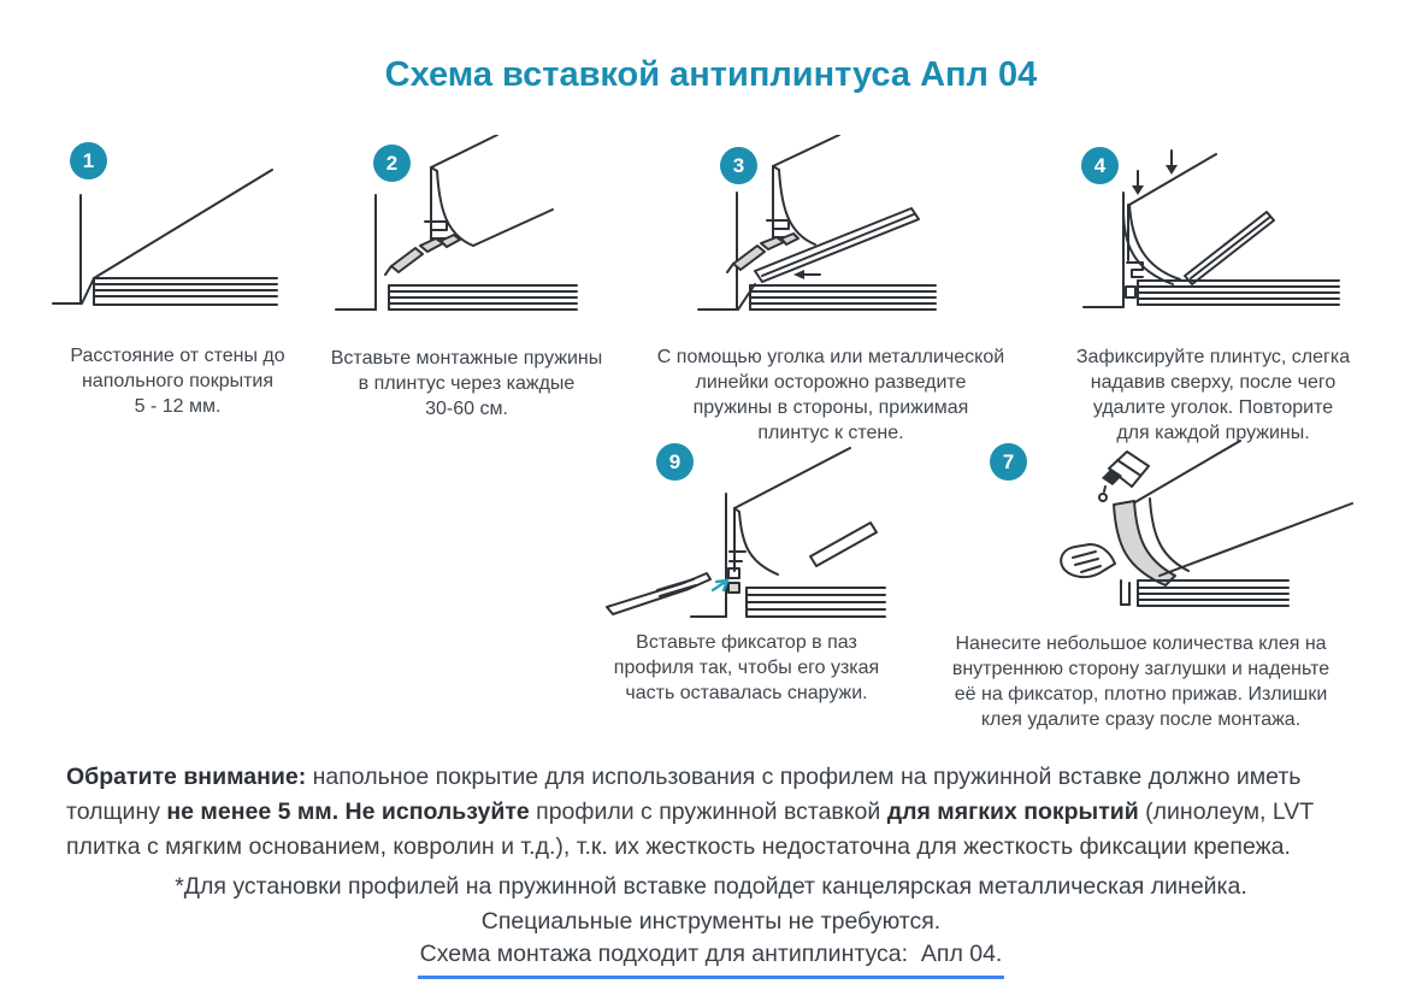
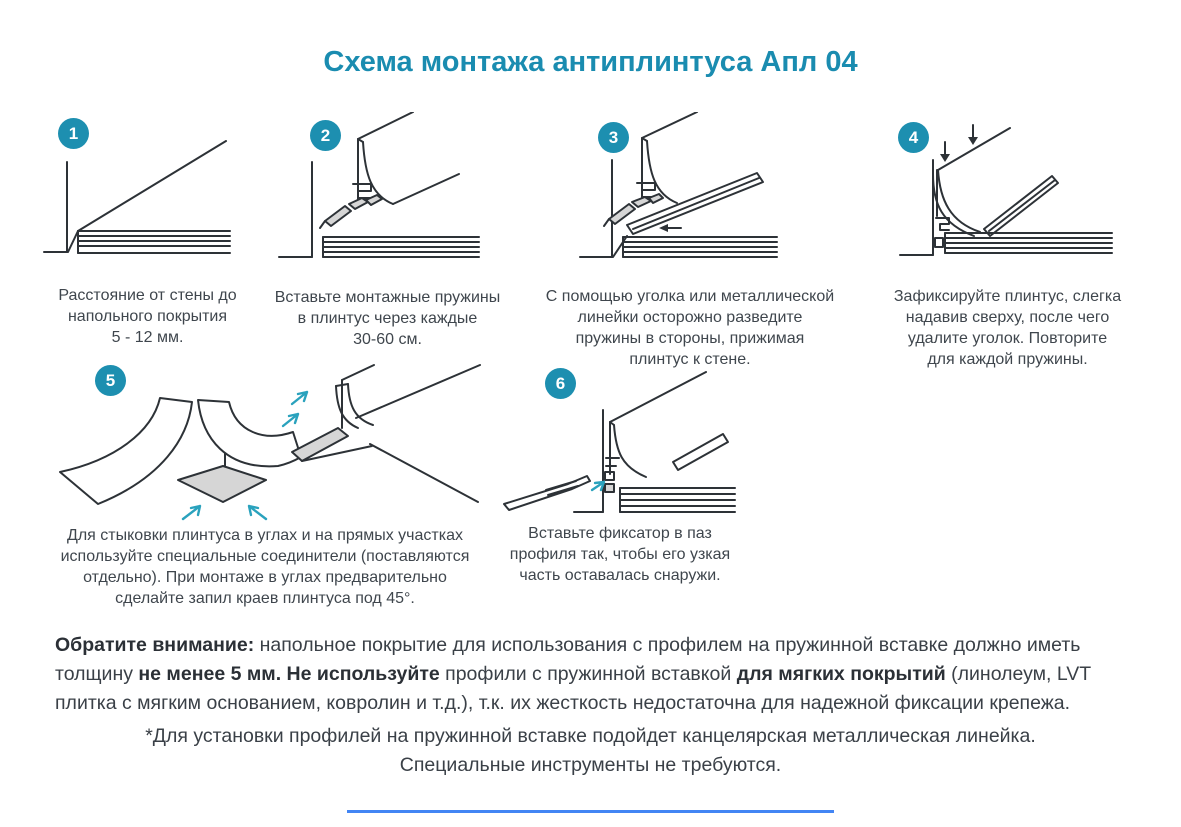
- Схема вставкой антиплинтуса Апл 04
+ Схема монтажа антиплинтуса Апл 04
  1
  Расстояние от стены до
  напольного покрытия
  5 - 12 мм.
  2
  Вставьте монтажные пружины
  в плинтус через каждые
  30-60 см.
  3
  С помощью уголка или металлической
  линейки осторожно разведите
  пружины в стороны, прижимая
  плинтус к стене.
  4
  Зафиксируйте плинтус, слегка
  надавив сверху, после чего
  удалите уголок. Повторите
  для каждой пружины.
+ 5
+ Для стыковки плинтуса в углах и на прямых участках
+ используйте специальные соединители (поставляются
+ отдельно). При монтаже в углах предварительно
+ сделайте запил краев плинтуса под 45°.
- 9
+ 6
  Вставьте фиксатор в паз
  профиля так, чтобы его узкая
  часть оставалась снаружи.
- 7
- Нанесите небольшое количества клея на
- внутреннюю сторону заглушки и наденьте
- её на фиксатор, плотно прижав. Излишки
- клея удалите сразу после монтажа.
- Обратите внимание: напольное покрытие для использования с профилем на пружинной вставке должно иметь толщину не менее 5 мм. Не используйте профили с пружинной вставкой для мягких покрытий (линолеум, LVT плитка с мягким основанием, ковролин и т.д.), т.к. их жесткость недостаточна для жесткость фиксации крепежа.
+ Обратите внимание: напольное покрытие для использования с профилем на пружинной вставке должно иметь толщину не менее 5 мм. Не используйте профили с пружинной вставкой для мягких покрытий (линолеум, LVT плитка с мягким основанием, ковролин и т.д.), т.к. их жесткость недостаточна для надежной фиксации крепежа.
  *Для установки профилей на пружинной вставке подойдет канцелярская металлическая линейка.
  Специальные инструменты не требуются.
- Схема монтажа подходит для антиплинтуса: Апл 04.
